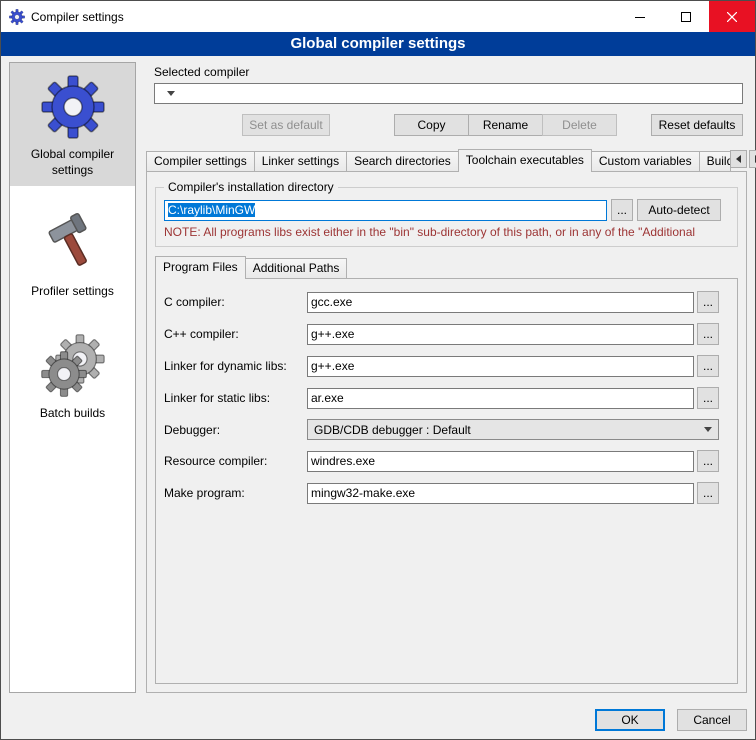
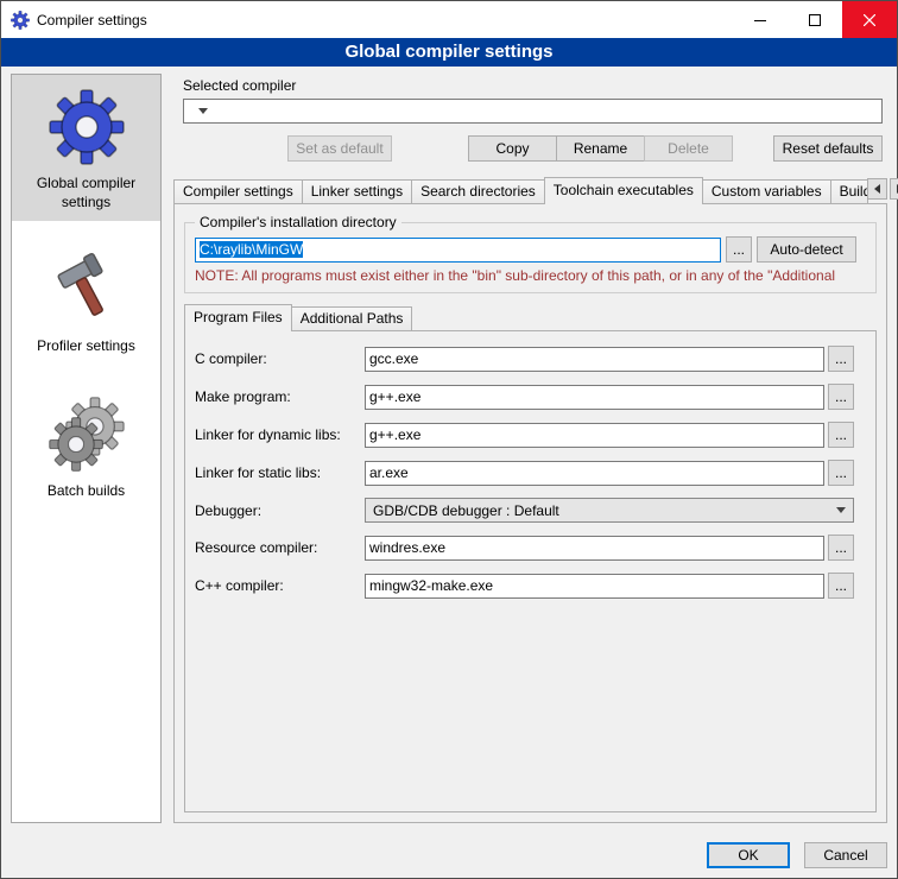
  Compiler settings
  Global compiler settings
  Global compiler settings
  Profiler settings
  Batch builds
  Selected compiler
  Set as default
  Copy
  Rename
  Delete
  Reset defaults
  Compiler settings
  Linker settings
  Search directories
  Toolchain executables
  Custom variables
  Buil
  Compiler's installation directory
  C:\raylib\MinGW
  ...
  Auto-detect
- NOTE: All programs libs exist either in the "bin" sub-directory of this path, or in any of the "Additional
+ NOTE: All programs must exist either in the "bin" sub-directory of this path, or in any of the "Additional
  Program Files
  Additional Paths
  C compiler:
  gcc.exe
  ...
- C++ compiler:
+ Make program:
  g++.exe
  ...
  Linker for dynamic libs:
  g++.exe
  ...
  Linker for static libs:
  ar.exe
  ...
  Debugger:
  GDB/CDB debugger : Default
  Resource compiler:
  windres.exe
  ...
- Make program:
+ C++ compiler:
  mingw32-make.exe
  ...
  OK
  Cancel
